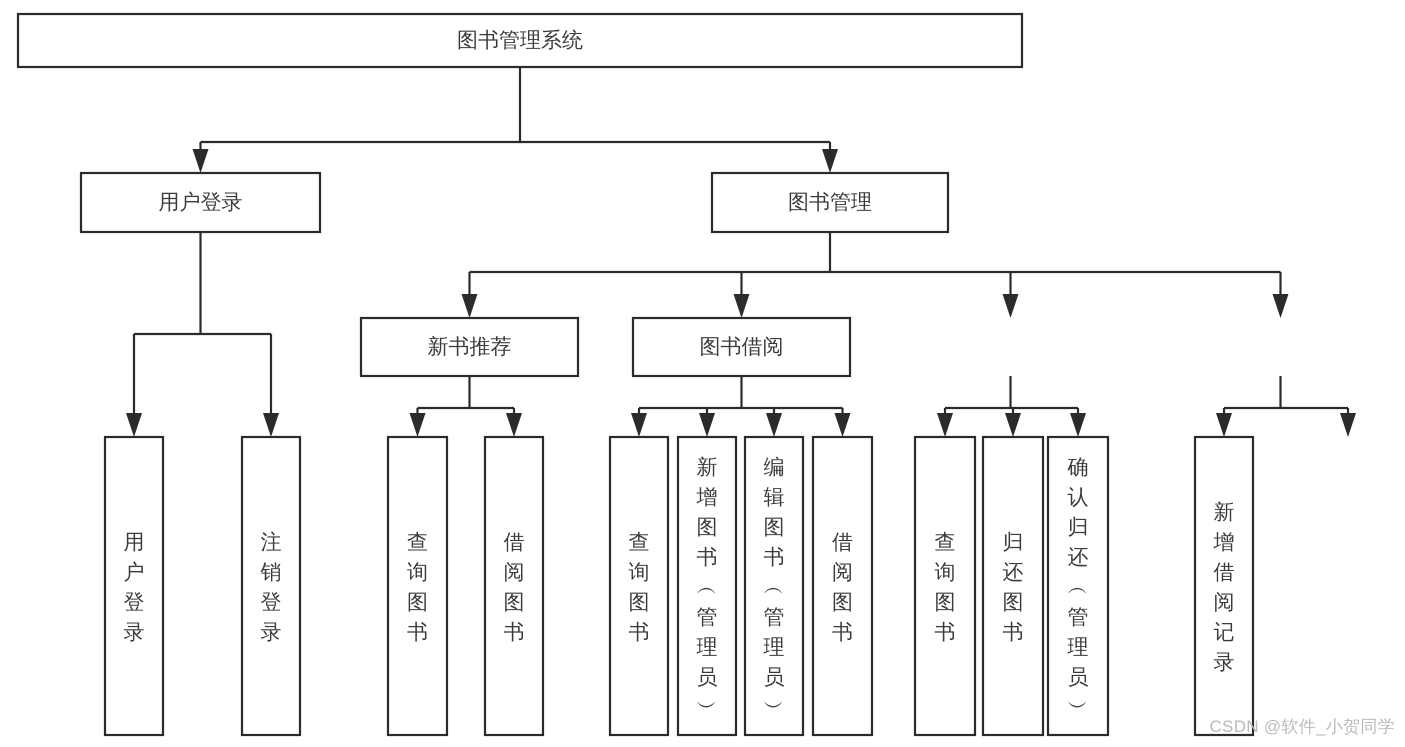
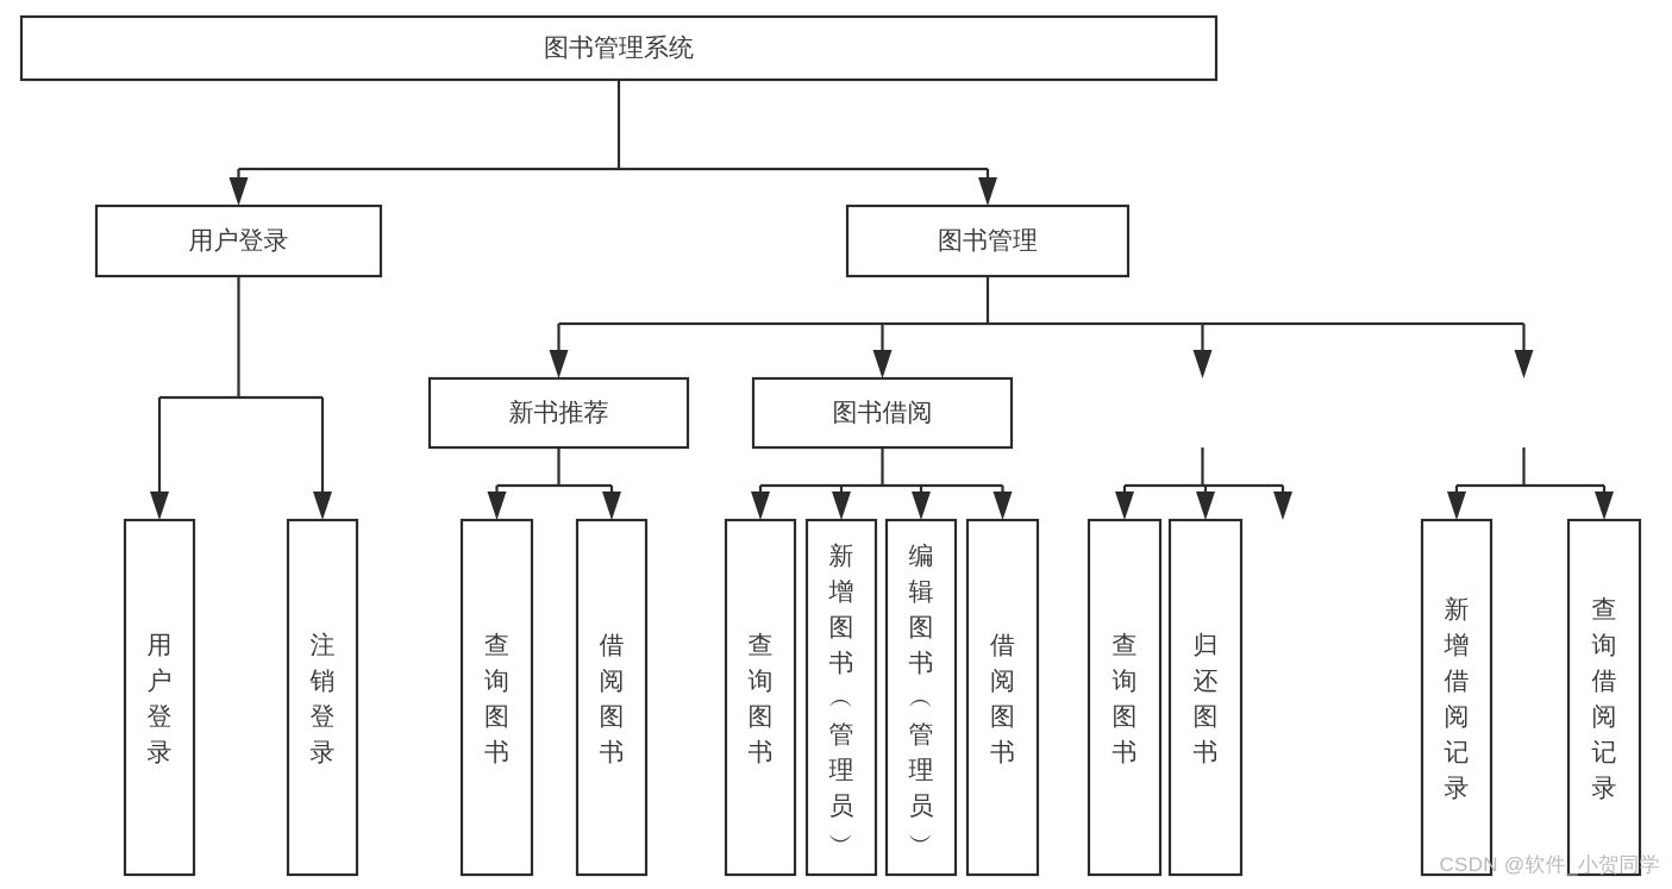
  图书管理系统
  用户登录
  图书管理
  新书推荐
  图书借阅
  用户登录
  注销登录
  查询图书
  借阅图书
  查询图书
  新增图书 ︵ 管理员 ︶
  编辑图书 ︵ 管理员 ︶
  借阅图书
  查询图书
  归还图书
- 确认归还 ︵ 管理员 ︶
  新增借阅记录
+ 查询借阅记录
  CSDN @软件_小贺同学
